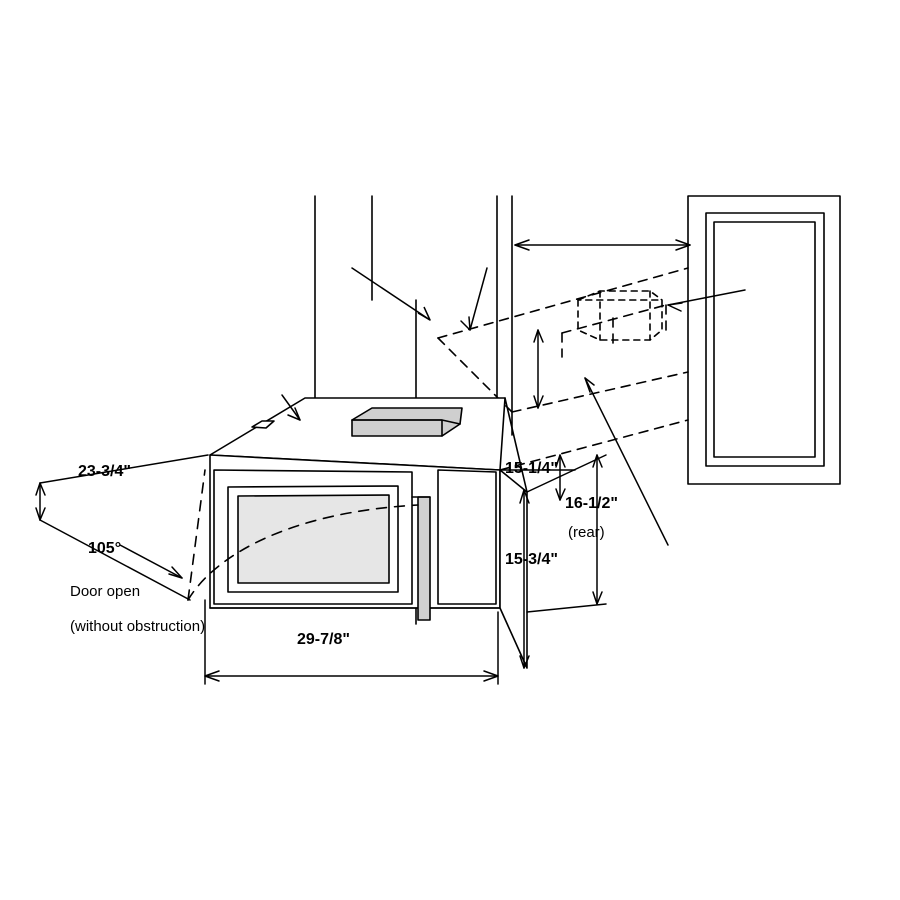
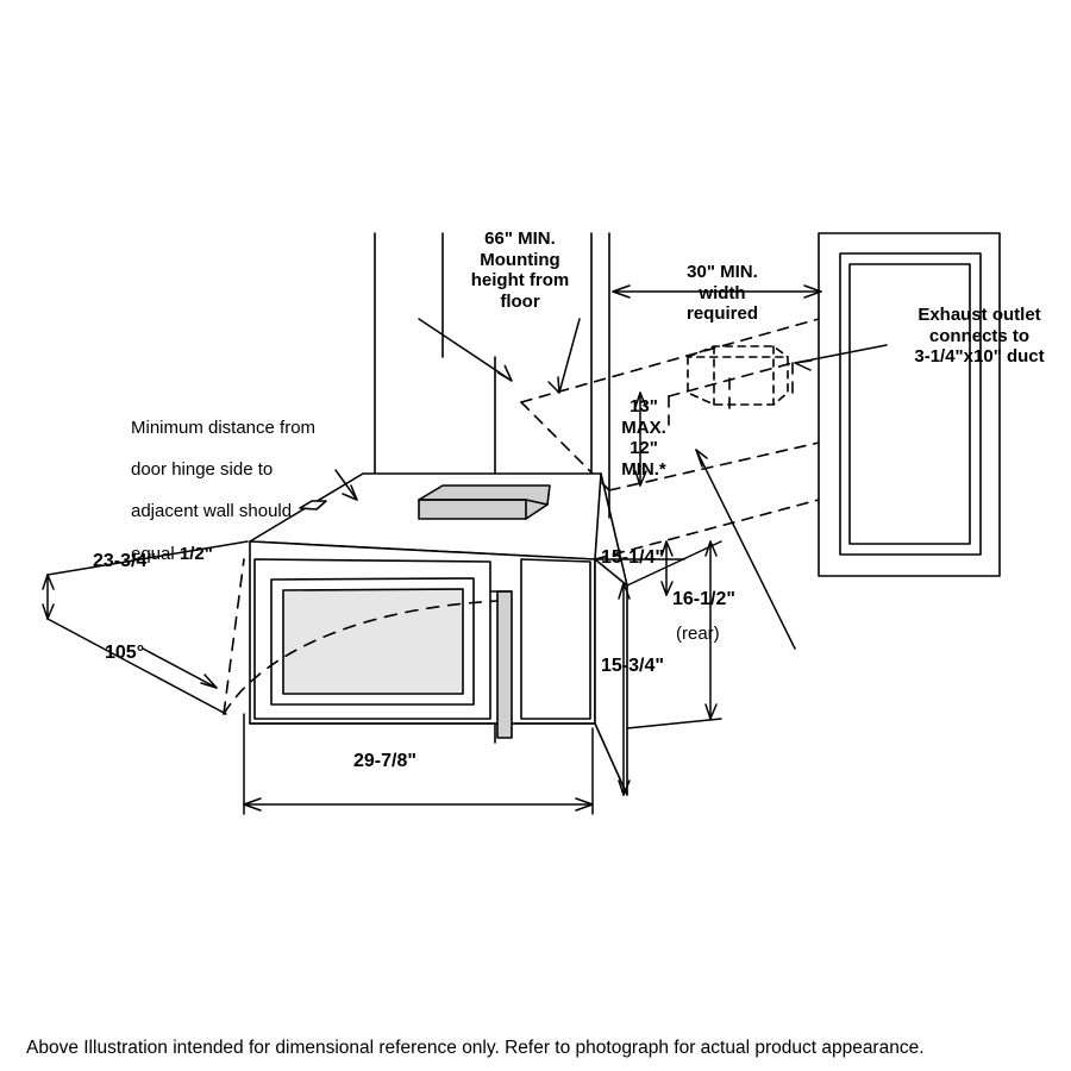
+ 66" MIN.
+ Mounting
+ height from
+ floor
+ 30" MIN.
+ width
+ required
+ Exhaust outlet
+ connects to
+ 3-1/4"x10" duct
+ Minimum distance from
+ door hinge side to
+ adjacent wall should
+ equal 1/2"
+ 13"
+ MAX.
+ 12"
+ MIN.*
  23-3/4"
  15-1/4"
  16-1/2"
  (rear)
  15-3/4"
  105°
- Door open
- (without obstruction)
  29-7/8"
+ Above Illustration intended for dimensional reference only. Refer to photograph for actual product appearance.
